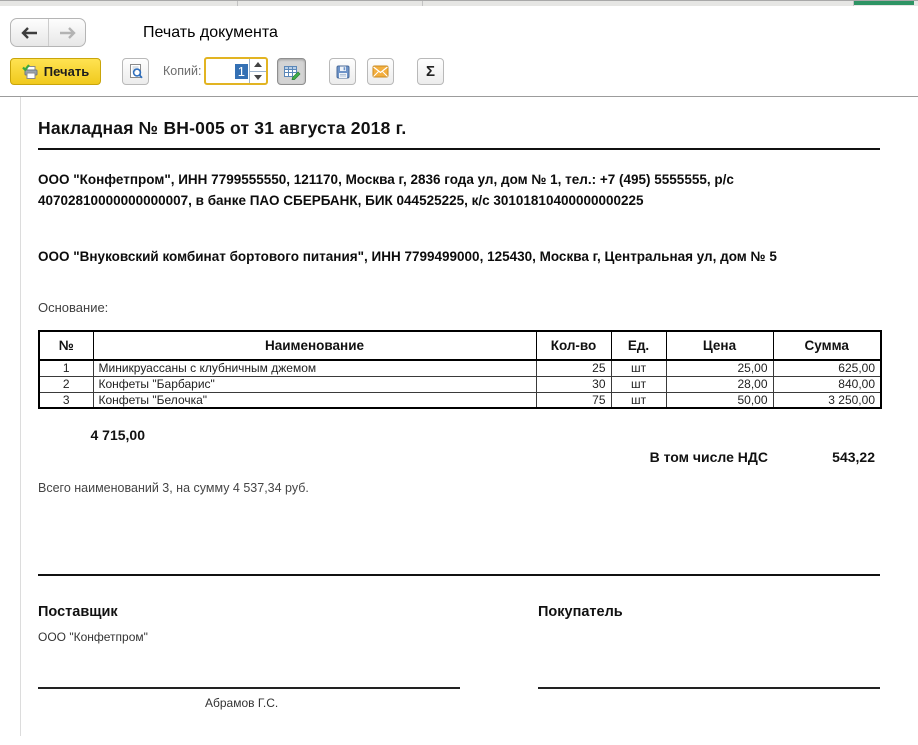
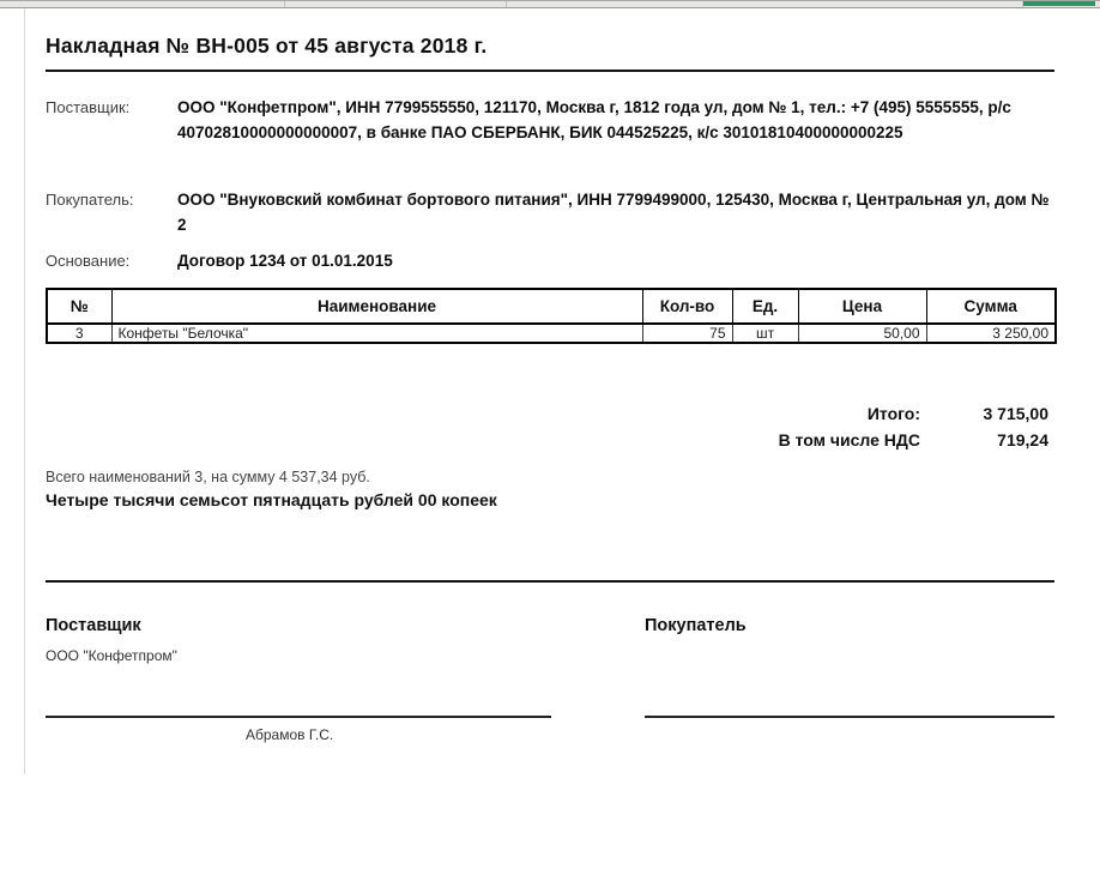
- Печать документа
- Печать
- Копий:
- 1
- Σ
- Накладная № ВН-005 от 31 августа 2018 г.
+ Накладная № ВН-005 от 45 августа 2018 г.
+ Поставщик:
- ООО "Конфетпром", ИНН 7799555550, 121170, Москва г, 2836 года ул, дом № 1, тел.: +7 (495) 5555555, р/с 40702810000000000007, в банке ПАО СБЕРБАНК, БИК 044525225, к/с 30101810400000000225
+ ООО "Конфетпром", ИНН 7799555550, 121170, Москва г, 1812 года ул, дом № 1, тел.: +7 (495) 5555555, р/с 40702810000000000007, в банке ПАО СБЕРБАНК, БИК 044525225, к/с 30101810400000000225
+ Покупатель:
- ООО "Внуковский комбинат бортового питания", ИНН 7799499000, 125430, Москва г, Центральная ул, дом № 5
+ ООО "Внуковский комбинат бортового питания", ИНН 7799499000, 125430, Москва г, Центральная ул, дом № 2
  Основание:
+ Договор 1234 от 01.01.2015
  №	Наименование	Кол-во	Ед.	Цена	Сумма
- 1	Миникруассаны с клубничным джемом	25	шт	25,00	625,00
- 2	Конфеты "Барбарис"	30	шт	28,00	840,00
  3	Конфеты "Белочка"	75	шт	50,00	3 250,00
+ Итого:
- 4 715,00
+ 3 715,00
  В том числе НДС
- 543,22
+ 719,24
  Всего наименований 3, на сумму 4 537,34 руб.
+ Четыре тысячи семьсот пятнадцать рублей 00 копеек
  Поставщик
  Покупатель
  ООО "Конфетпром"
  Абрамов Г.С.
